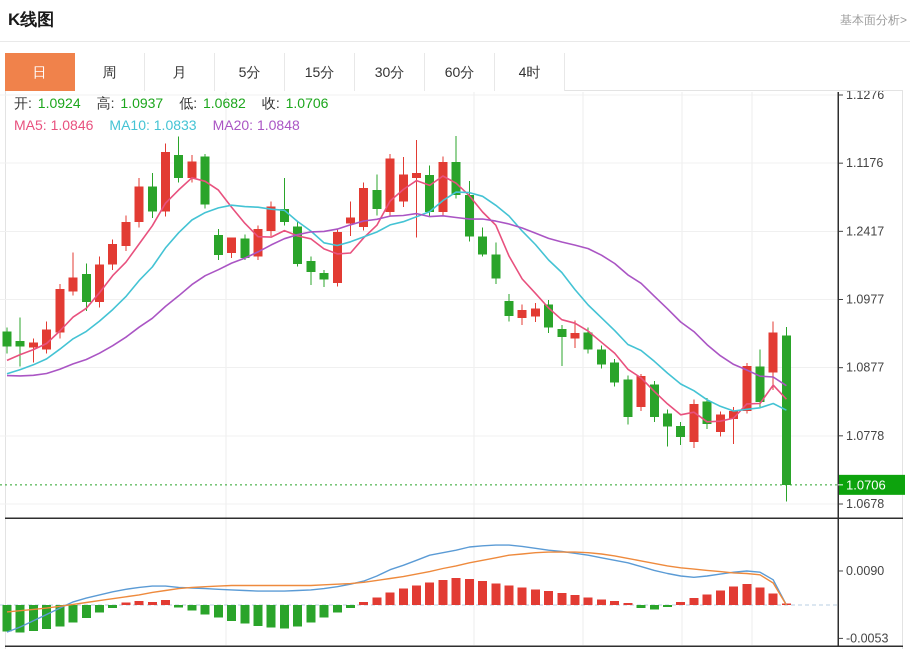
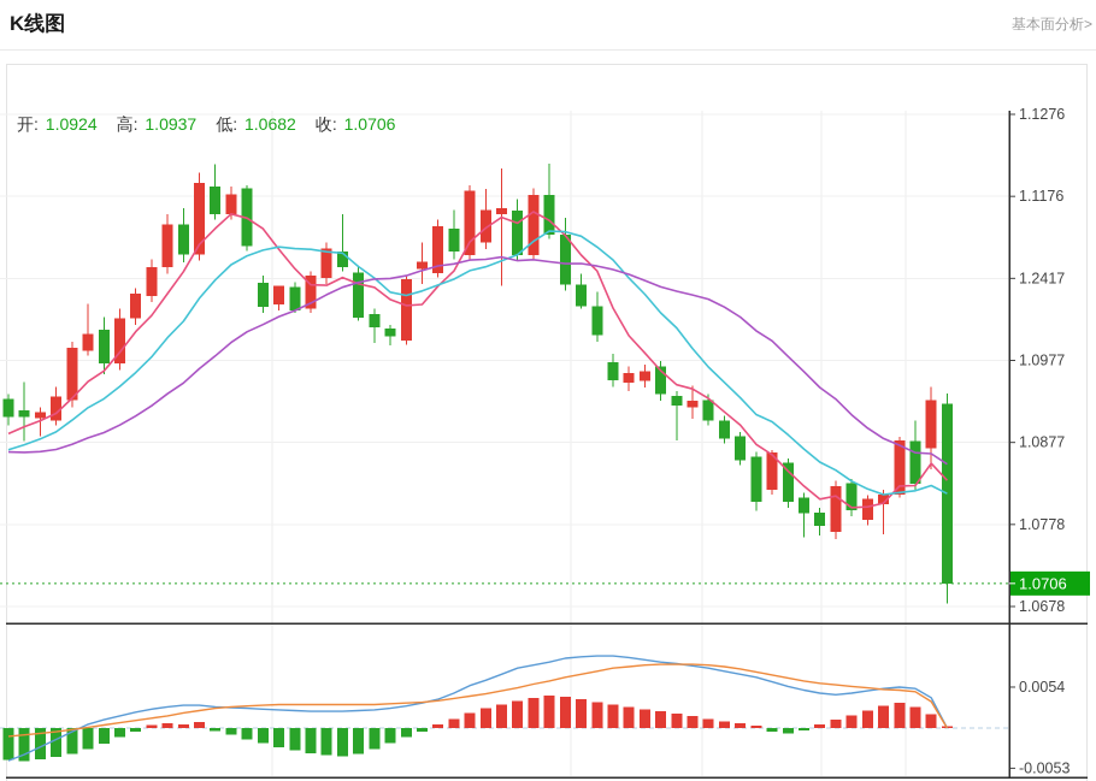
  K线图
  基本面分析>
  1.1276
  1.1176
  1.2417
  1.0977
  1.0877
  1.0778
  1.0678
- 0.0090
+ 0.0054
  -0.0053
  1.0706
- 日
- 周
- 月
- 5分
- 15分
- 30分
- 60分
- 4时
  开: 1.0924 高: 1.0937 低: 1.0682 收: 1.0706
- MA5: 1.0846 MA10: 1.0833 MA20: 1.0848
